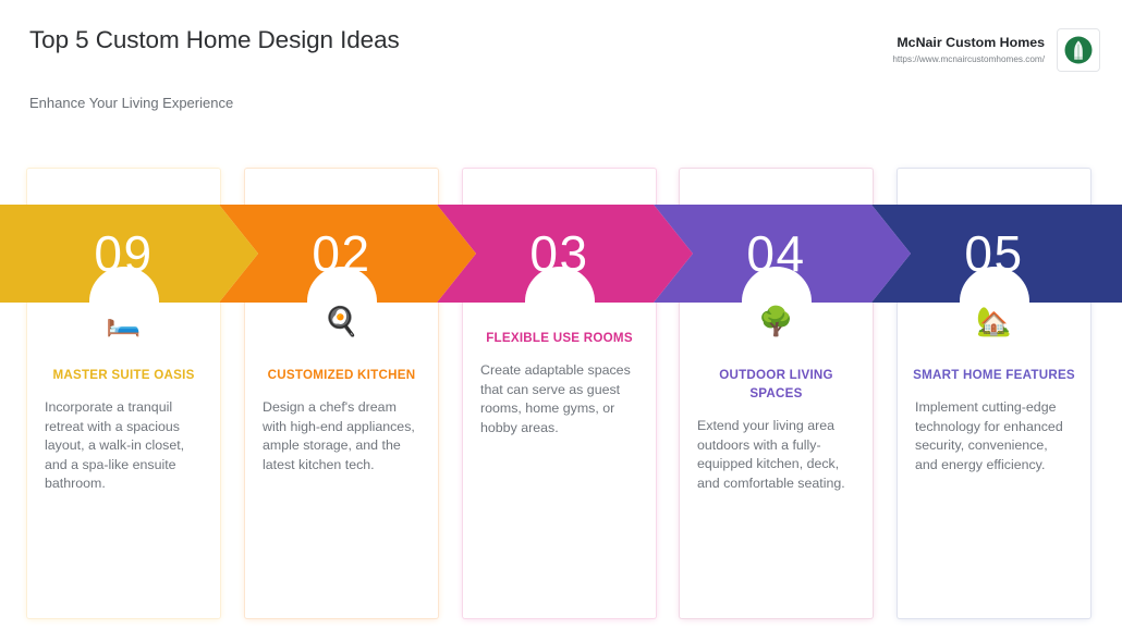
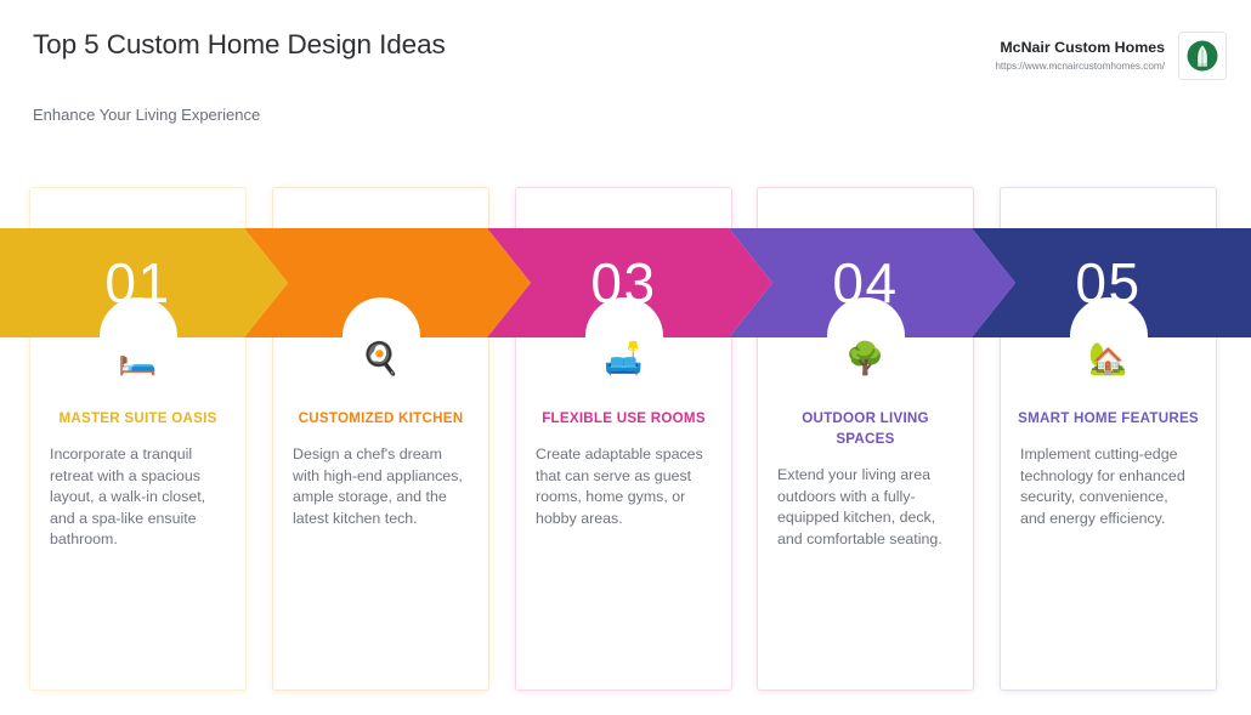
  Top 5 Custom Home Design Ideas
  Enhance Your Living Experience
  McNair Custom Homes
  https://www.mcnaircustomhomes.com/
  🛏️
  MASTER SUITE OASIS
  Incorporate a tranquil retreat with a spacious layout, a walk-in closet, and a spa-like ensuite bathroom.
  🍳
  CUSTOMIZED KITCHEN
  Design a chef's dream with high-end appliances, ample storage, and the latest kitchen tech.
+ 🛋️
  FLEXIBLE USE ROOMS
  Create adaptable spaces that can serve as guest rooms, home gyms, or hobby areas.
  🌳
  OUTDOOR LIVING SPACES
  Extend your living area outdoors with a fully-equipped kitchen, deck, and comfortable seating.
  🏡
  SMART HOME FEATURES
  Implement cutting-edge technology for enhanced security, convenience, and energy efficiency.
- 09
+ 01
- 02
  03
  04
  05
